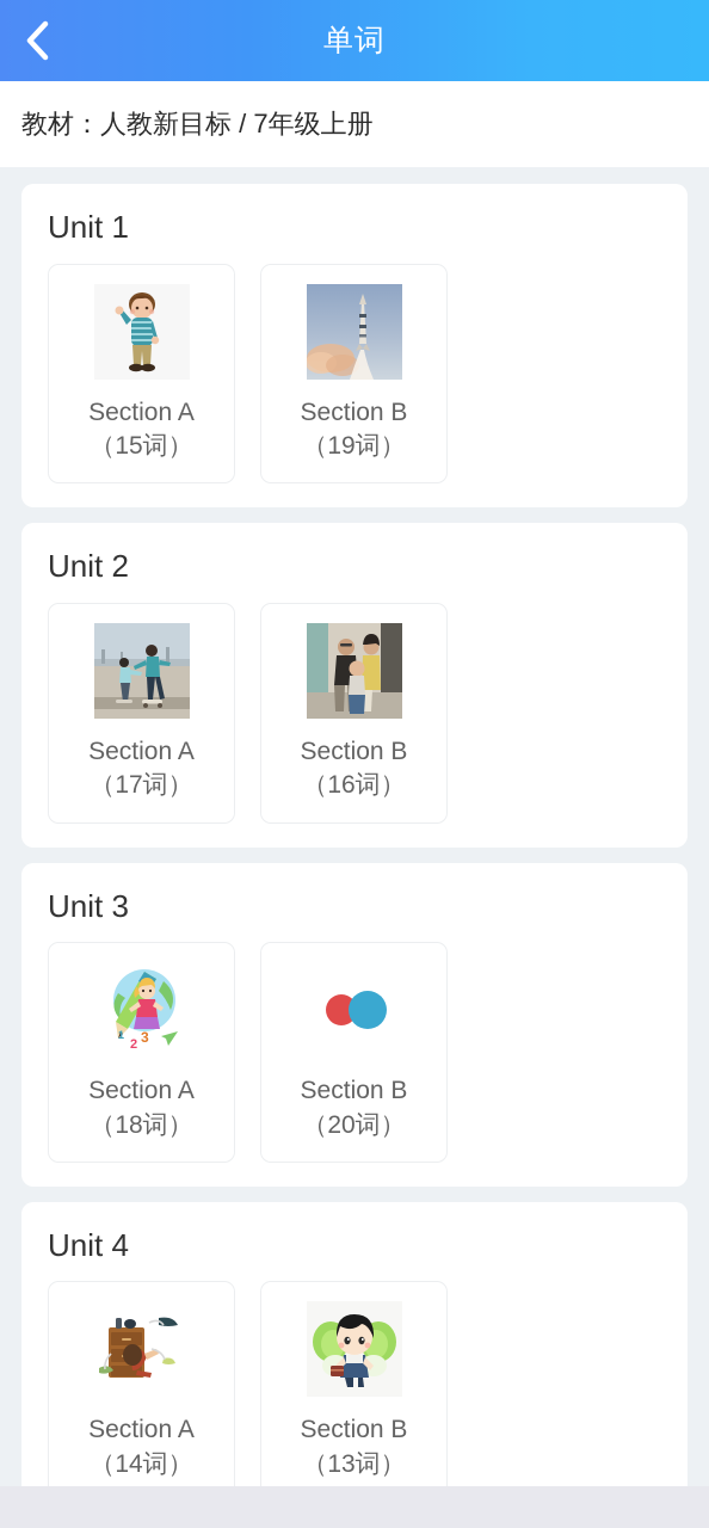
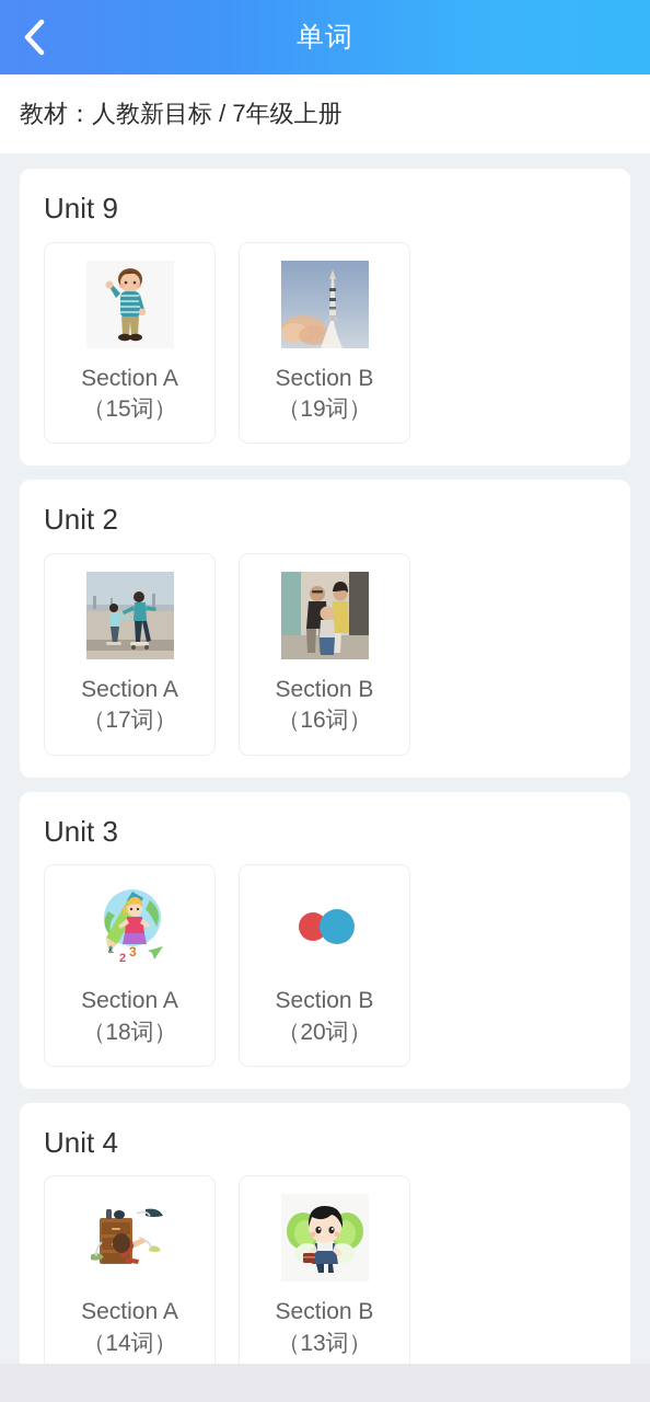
  单词
  教材：人教新目标 / 7年级上册
- Unit 1
+ Unit 9
  Section A
  （15词）
  Section B
  （19词）
  Unit 2
  Section A
  （17词）
  Section B
  （16词）
  Unit 3
  2
  3
  1
  Section A
  （18词）
  Section B
  （20词）
  Unit 4
  Section A
  （14词）
  Section B
  （13词）
